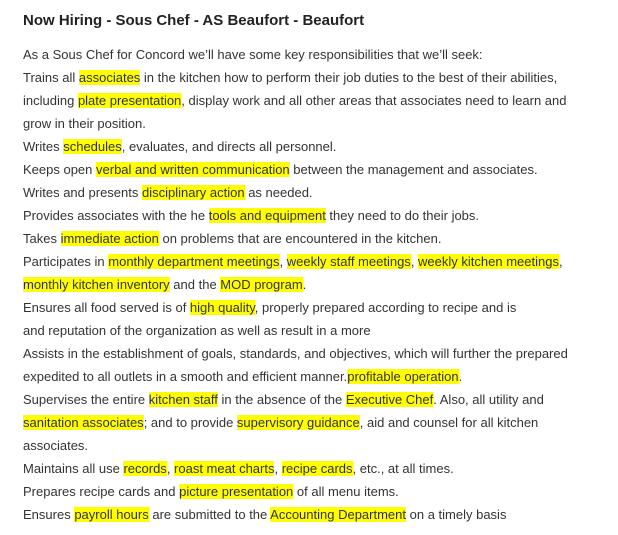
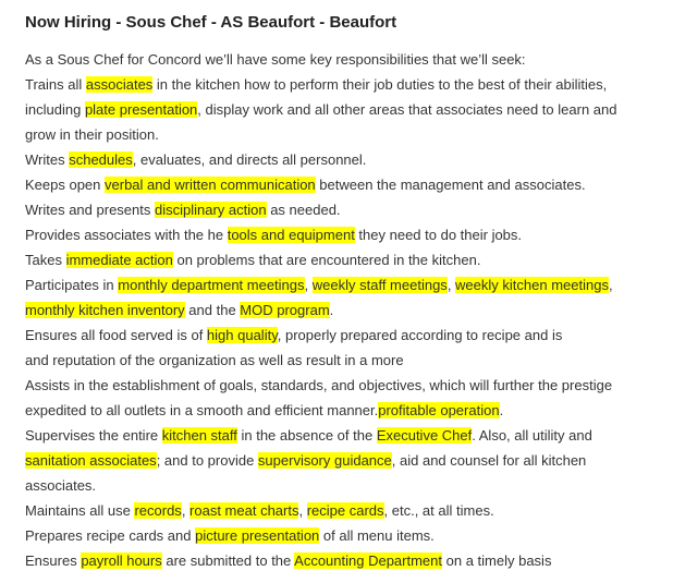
  Now Hiring - Sous Chef - AS Beaufort - Beaufort
  As a Sous Chef for Concord we’ll have some key responsibilities that we’ll seek:
  Trains all associates in the kitchen how to perform their job duties to the best of their abilities,
  including plate presentation, display work and all other areas that associates need to learn and
  grow in their position.
  Writes schedules, evaluates, and directs all personnel.
  Keeps open verbal and written communication between the management and associates.
  Writes and presents disciplinary action as needed.
  Provides associates with the he tools and equipment they need to do their jobs.
  Takes immediate action on problems that are encountered in the kitchen.
  Participates in monthly department meetings, weekly staff meetings, weekly kitchen meetings,
  monthly kitchen inventory and the MOD program.
  Ensures all food served is of high quality, properly prepared according to recipe and is
  and reputation of the organization as well as result in a more
- Assists in the establishment of goals, standards, and objectives, which will further the prepared
+ Assists in the establishment of goals, standards, and objectives, which will further the prestige
  expedited to all outlets in a smooth and efficient manner.profitable operation.
  Supervises the entire kitchen staff in the absence of the Executive Chef. Also, all utility and
  sanitation associates; and to provide supervisory guidance, aid and counsel for all kitchen
  associates.
  Maintains all use records, roast meat charts, recipe cards, etc., at all times.
  Prepares recipe cards and picture presentation of all menu items.
  Ensures payroll hours are submitted to the Accounting Department on a timely basis
